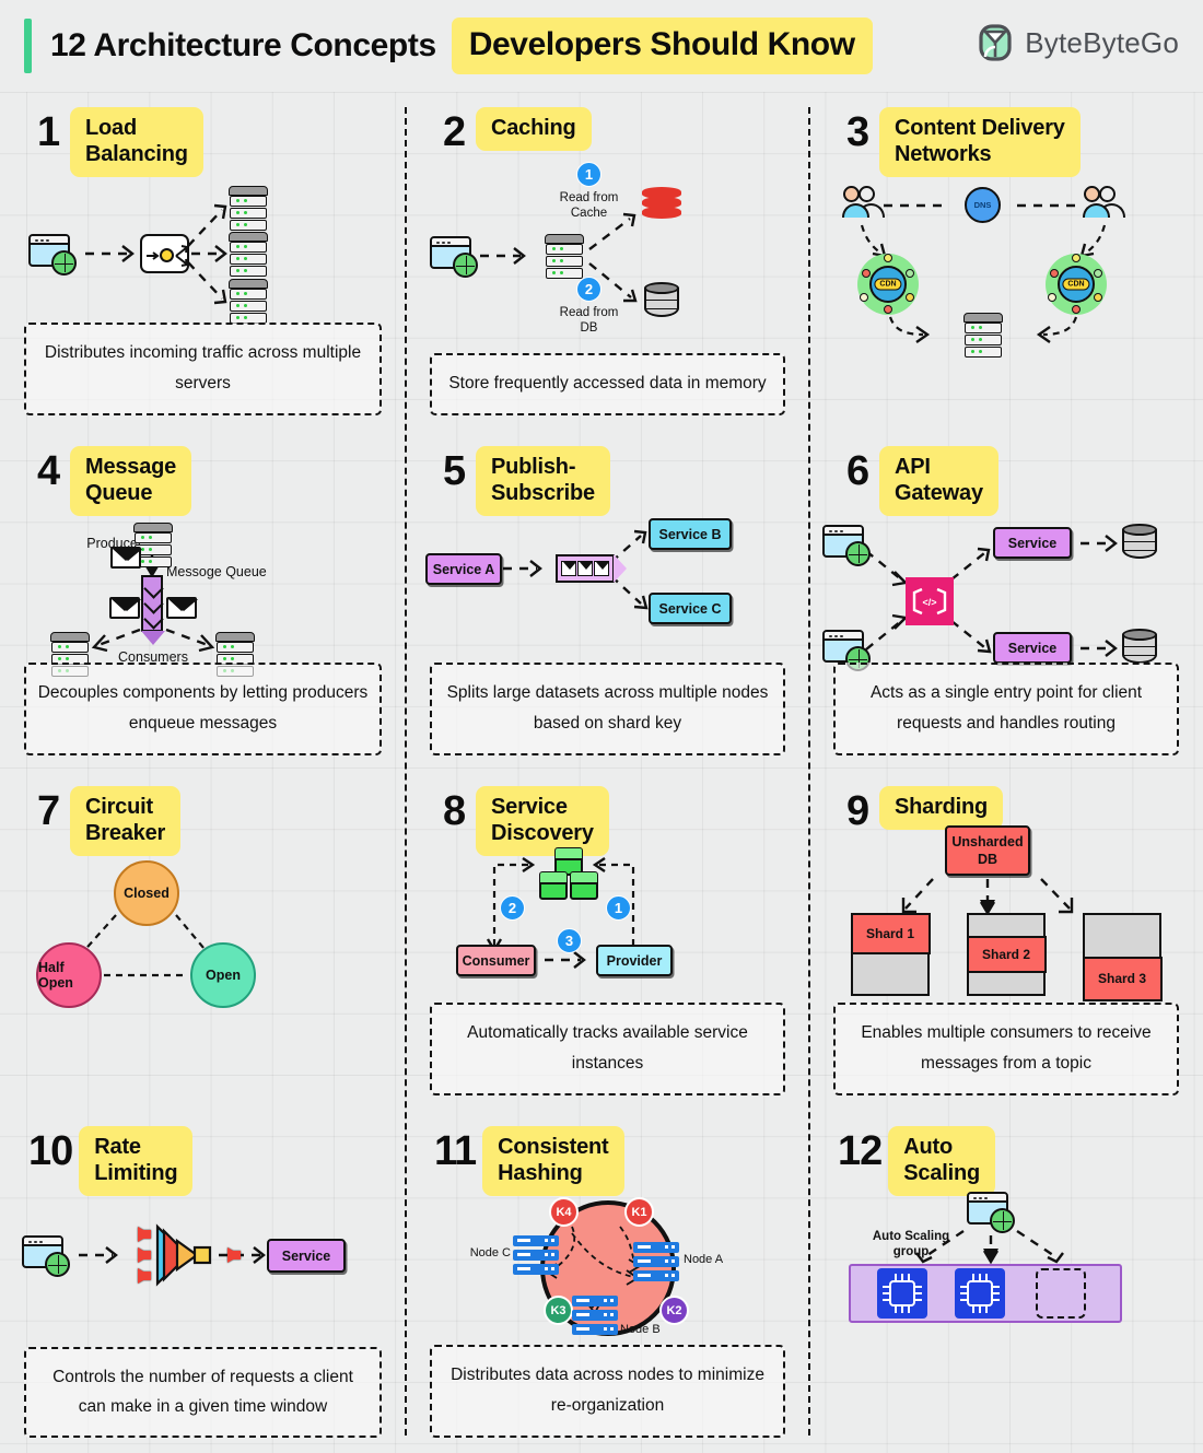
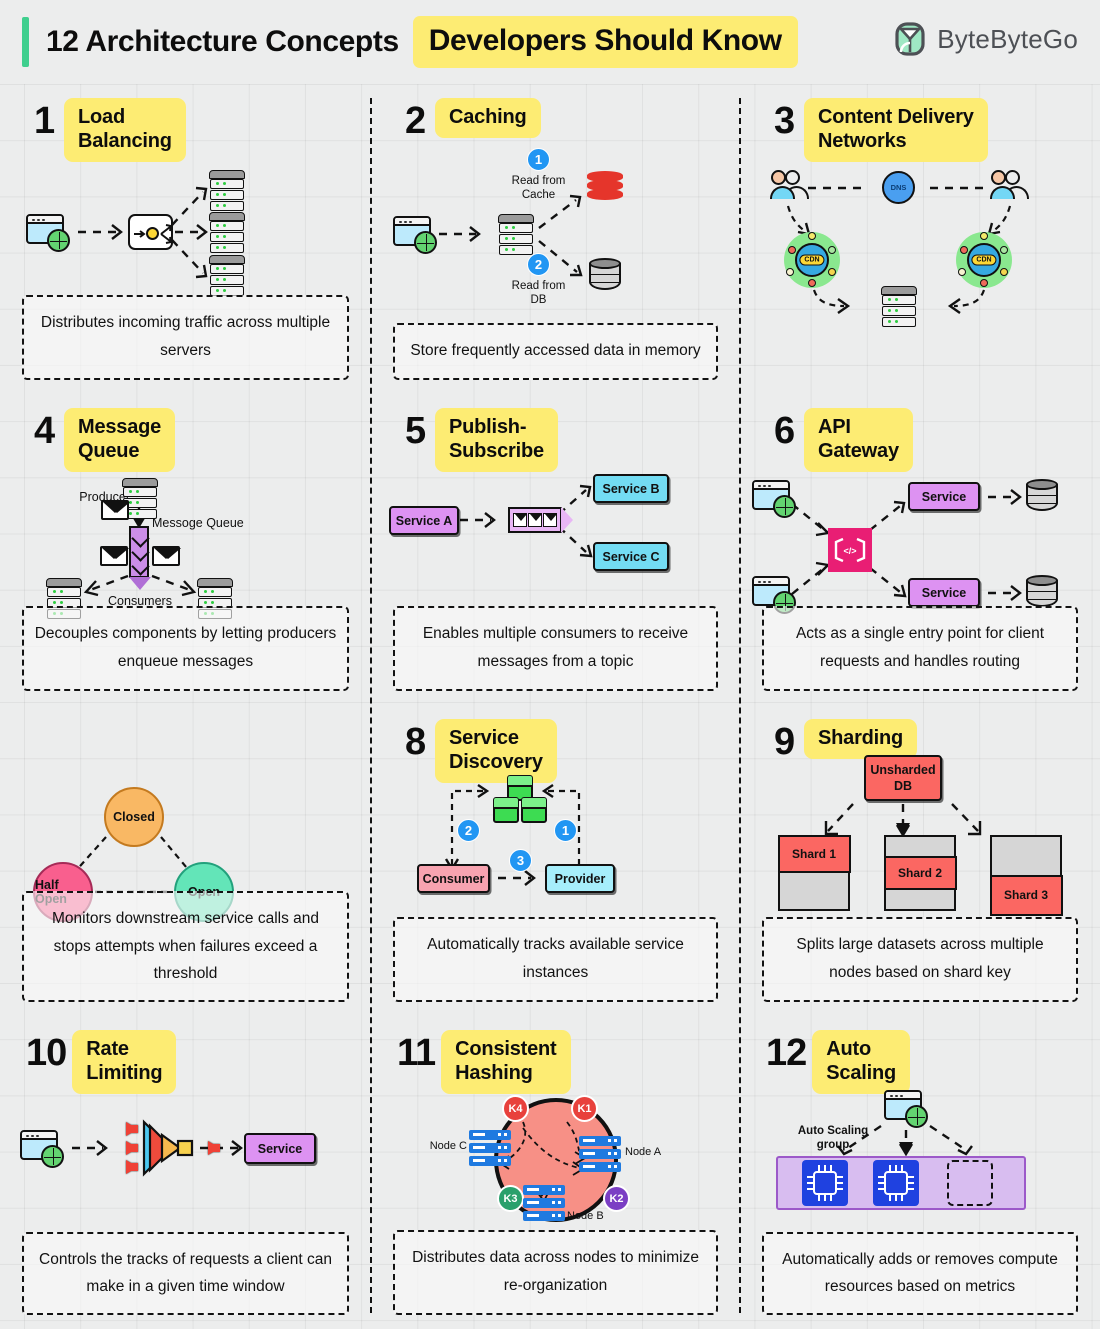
  12 Architecture Concepts
  Developers Should Know
  ByteByteGo
  1
  Load
  Balancing
  Distributes incoming traffic across multiple servers
  2
  Caching
  1
  Read from
  Cache
  2
  Read from
  DB
  Store frequently accessed data in memory
  3
  Content Delivery
  Networks
  DNS
  4
  Message
  Queue
  Producer
  Messoge Queue
  Consumers
  Decouples components by letting producers enqueue messages
  5
  Publish-
  Subscribe
  Service A
  Service B
  Service C
- Splits large datasets across multiple nodes based on shard key
+ Enables multiple consumers to receive messages from a topic
  6
  API
  Gateway
  </>
  Service
  Service
  Acts as a single entry point for client requests and handles routing
- 7
- Circuit
- Breaker
  Closed
  Half Open
  Open
+ Monitors downstream service calls and stops attempts when failures exceed a threshold
  8
  Service
  Discovery
  2
  1
  3
  Consumer
  Provider
  Automatically tracks available service instances
  9
  Sharding
  Unsharded
  DB
  Shard 1
  Shard 2
  Shard 3
- Enables multiple consumers to receive messages from a topic
+ Splits large datasets across multiple nodes based on shard key
  10
  Rate
  Limiting
  Service
- Controls the number of requests a client can make in a given time window
+ Controls the tracks of requests a client can make in a given time window
  11
  Consistent
  Hashing
  K4
  K1
  K2
  K3
  Node C
  Node A
  Node B
  Distributes data across nodes to minimize re-organization
  12
  Auto
  Scaling
  Auto Scaling
  group
+ Automatically adds or removes compute resources based on metrics
